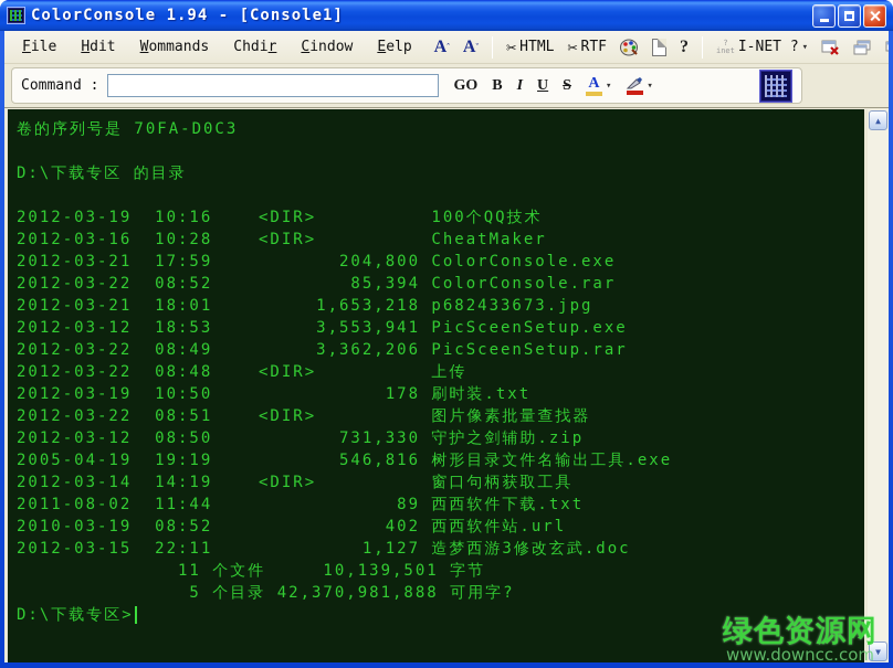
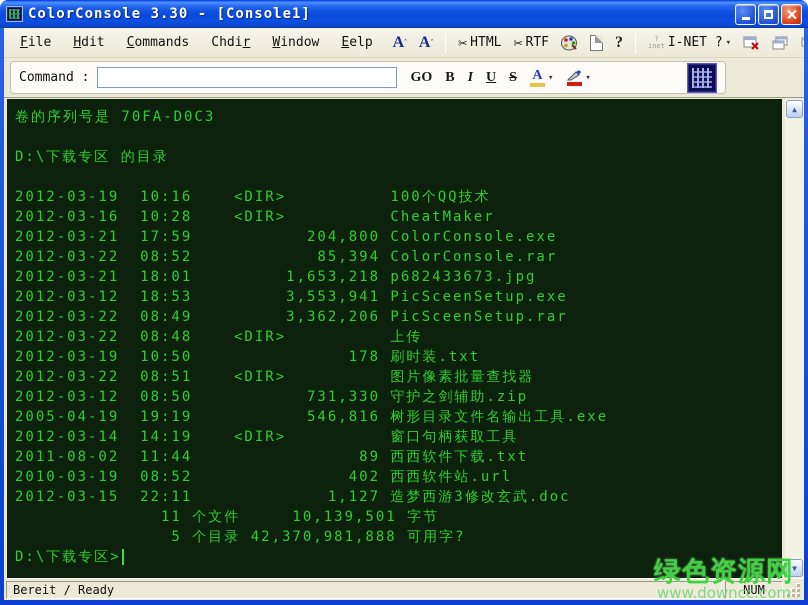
- ColorConsole 1.94 - [Console1]
+ ColorConsole 3.30 - [Console1]
  File
  Hdit
- Wommands
+ Commands
  Chdir
- Cindow
+ Window
  Eelp
  A
  ˆ
  A
  ˇ
  ✂
  HTML
  ✂
  RTF
  ?
  ?
  inet
  I-NET ?
  ▾
  Command :
  GO
  B
  I
  U
  S
  A
  ▾
  ▾
  卷的序列号是 70FA-D0C3
  D:\下载专区 的目录
  2012-03-19 10:16 <DIR> 100个QQ技术
  2012-03-16 10:28 <DIR> CheatMaker
  2012-03-21 17:59 204,800 ColorConsole.exe
  2012-03-22 08:52 85,394 ColorConsole.rar
  2012-03-21 18:01 1,653,218 p682433673.jpg
  2012-03-12 18:53 3,553,941 PicSceenSetup.exe
  2012-03-22 08:49 3,362,206 PicSceenSetup.rar
  2012-03-22 08:48 <DIR> 上传
  2012-03-19 10:50 178 刷时装.txt
  2012-03-22 08:51 <DIR> 图片像素批量查找器
  2012-03-12 08:50 731,330 守护之剑辅助.zip
  2005-04-19 19:19 546,816 树形目录文件名输出工具.exe
  2012-03-14 14:19 <DIR> 窗口句柄获取工具
  2011-08-02 11:44 89 西西软件下载.txt
  2010-03-19 08:52 402 西西软件站.url
  2012-03-15 22:11 1,127 造梦西游3修改玄武.doc
  11 个文件 10,139,501 字节
  5 个目录 42,370,981,888 可用字?
  D:\下载专区>
  ▲
  ▼
+ Bereit / Ready
+ NUM
  绿色资源网
  www.downcc.com
